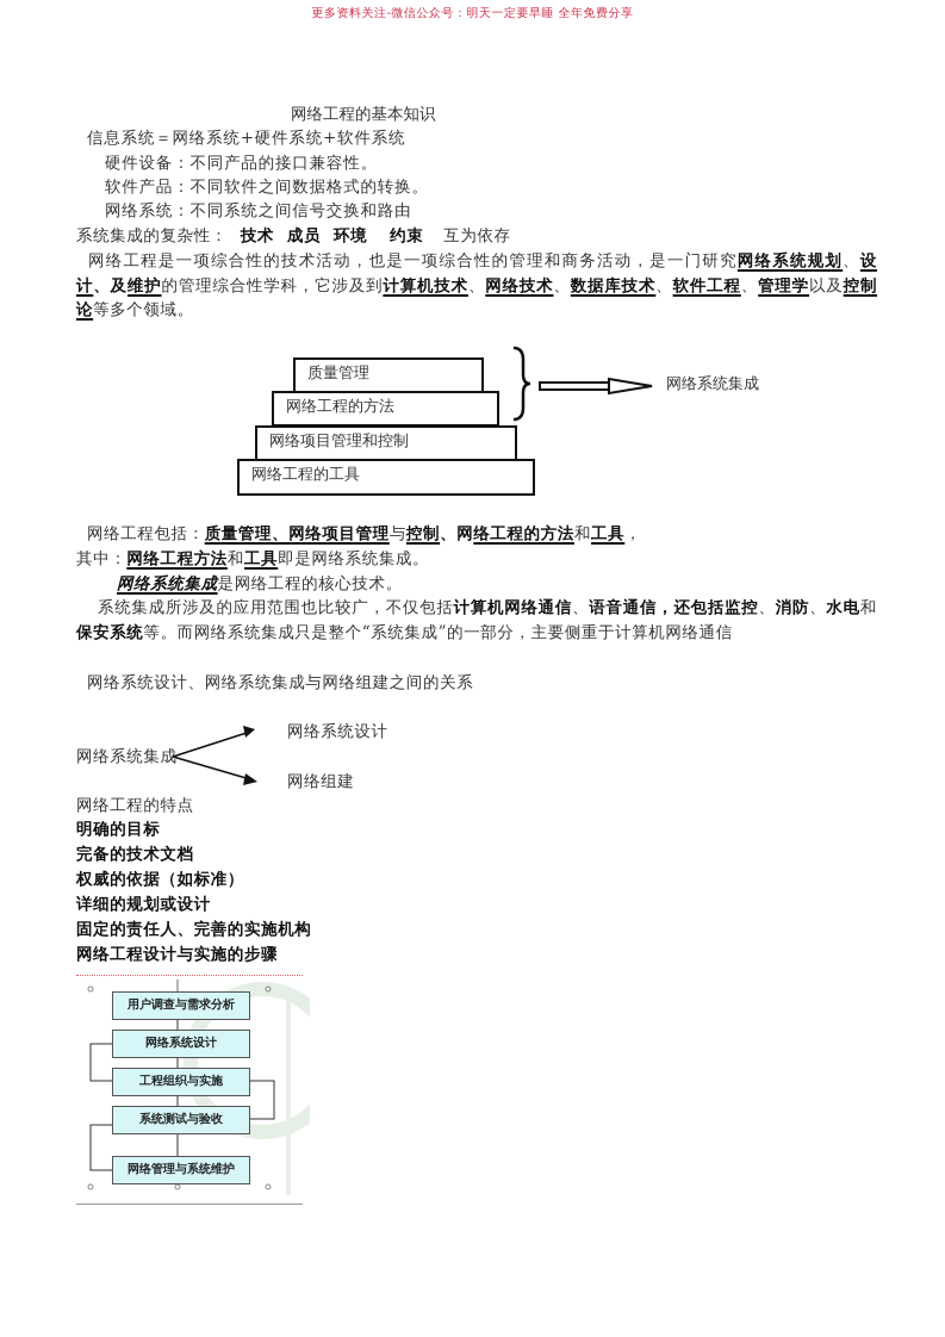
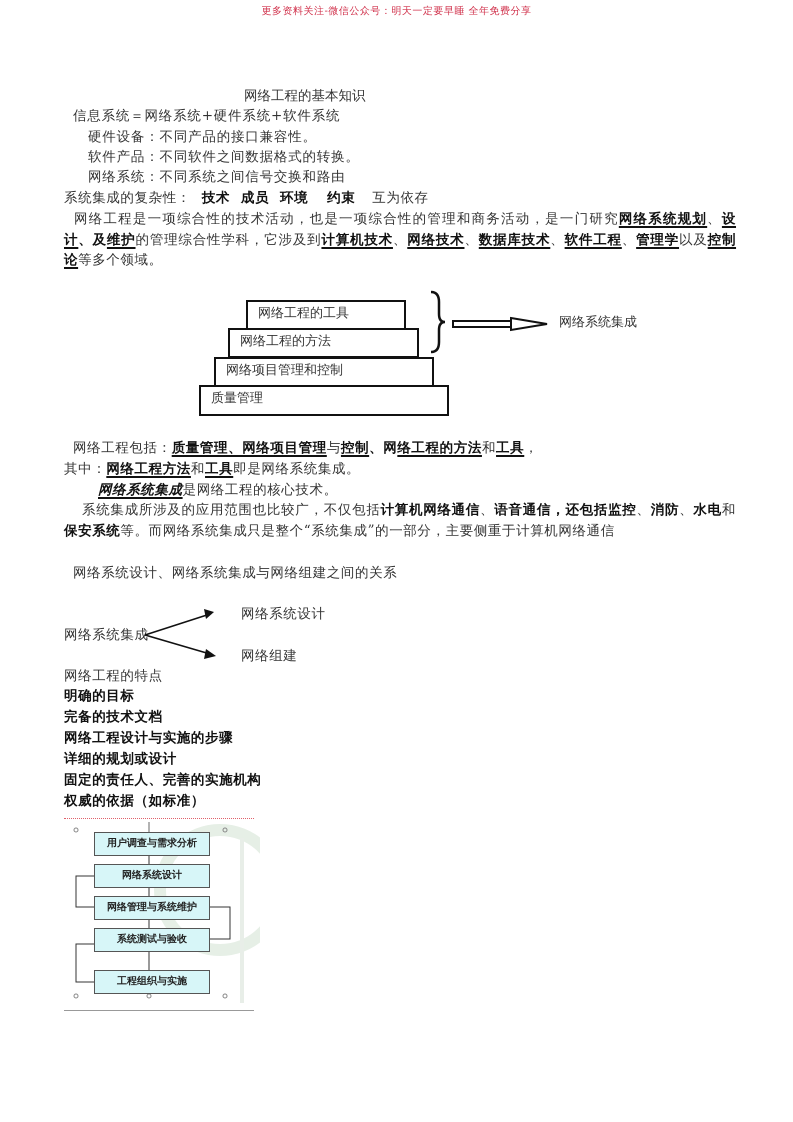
  更多资料关注-微信公众号：明天一定要早睡 全年免费分享
  网络工程的基本知识
  信息系统＝网络系统+硬件系统+软件系统
  硬件设备：不同产品的接口兼容性。
  软件产品：不同软件之间数据格式的转换。
  网络系统：不同系统之间信号交换和路由
  系统集成的复杂性： 技术 成员 环境 约束 互为依存
  网络工程是一项综合性的技术活动，也是一项综合性的管理和商务活动，是一门研究网络系统规划、设计、及维护的管理综合性学科，它涉及到计算机技术、网络技术、数据库技术、软件工程、管理学以及控制论等多个领域。
- 质量管理
+ 网络工程的工具
  网络工程的方法
  网络项目管理和控制
- 网络工程的工具
+ 质量管理
  网络系统集成
  网络工程包括：质量管理、网络项目管理与控制、网络工程的方法和工具，
  其中：网络工程方法和工具即是网络系统集成。
  网络系统集成是网络工程的核心技术。
  系统集成所涉及的应用范围也比较广，不仅包括计算机网络通信、语音通信，还包括监控、消防、水电和保安系统等。而网络系统集成只是整个“系统集成”的一部分，主要侧重于计算机网络通信
  网络系统设计、网络系统集成与网络组建之间的关系
  网络系统集成
  网络系统设计
  网络组建
  网络工程的特点
  明确的目标
  完备的技术文档
- 权威的依据（如标准）
+ 网络工程设计与实施的步骤
  详细的规划或设计
  固定的责任人、完善的实施机构
- 网络工程设计与实施的步骤
+ 权威的依据（如标准）
  用户调查与需求分析
  网络系统设计
- 工程组织与实施
+ 网络管理与系统维护
  系统测试与验收
- 网络管理与系统维护
+ 工程组织与实施
